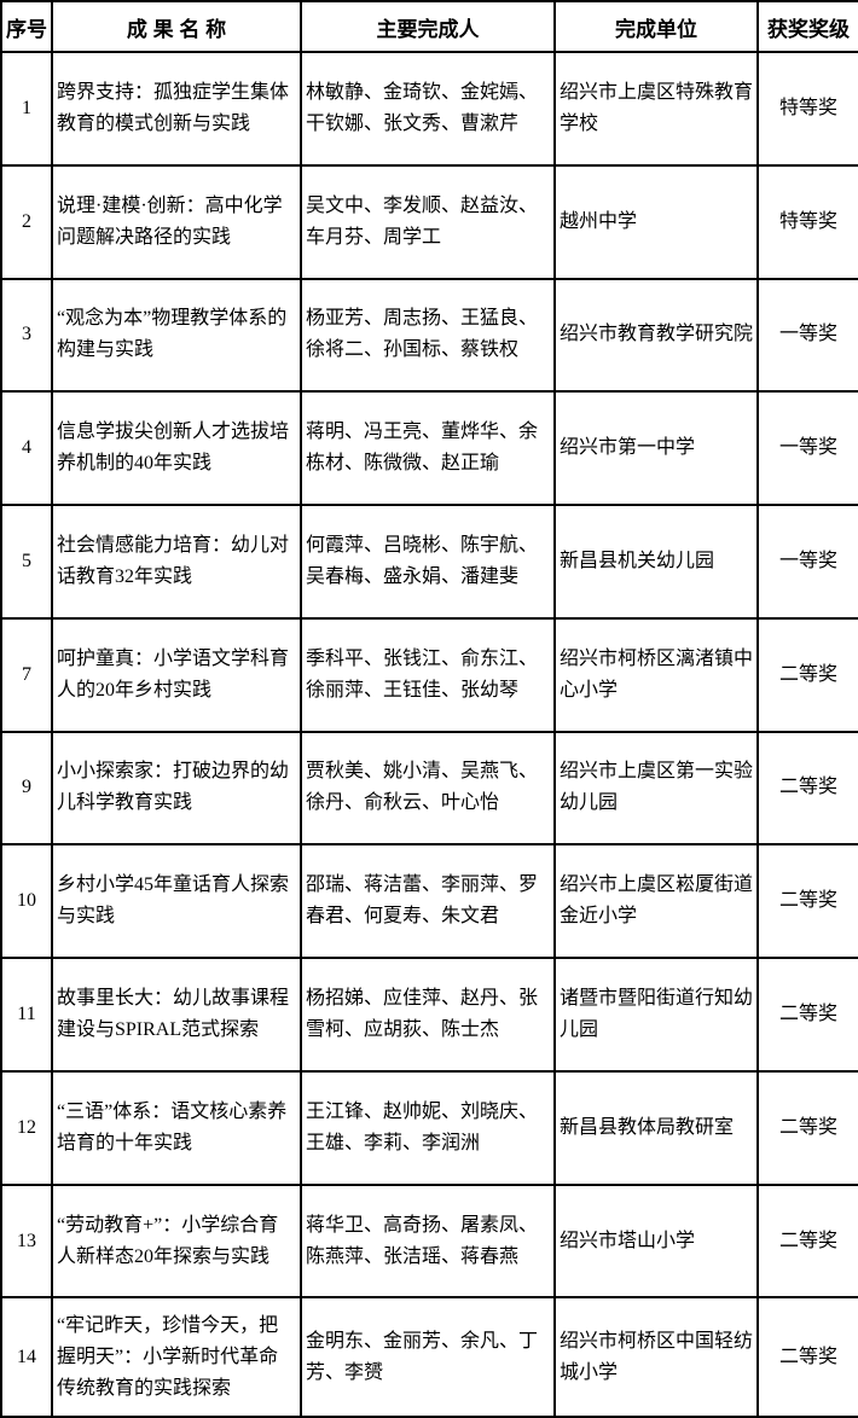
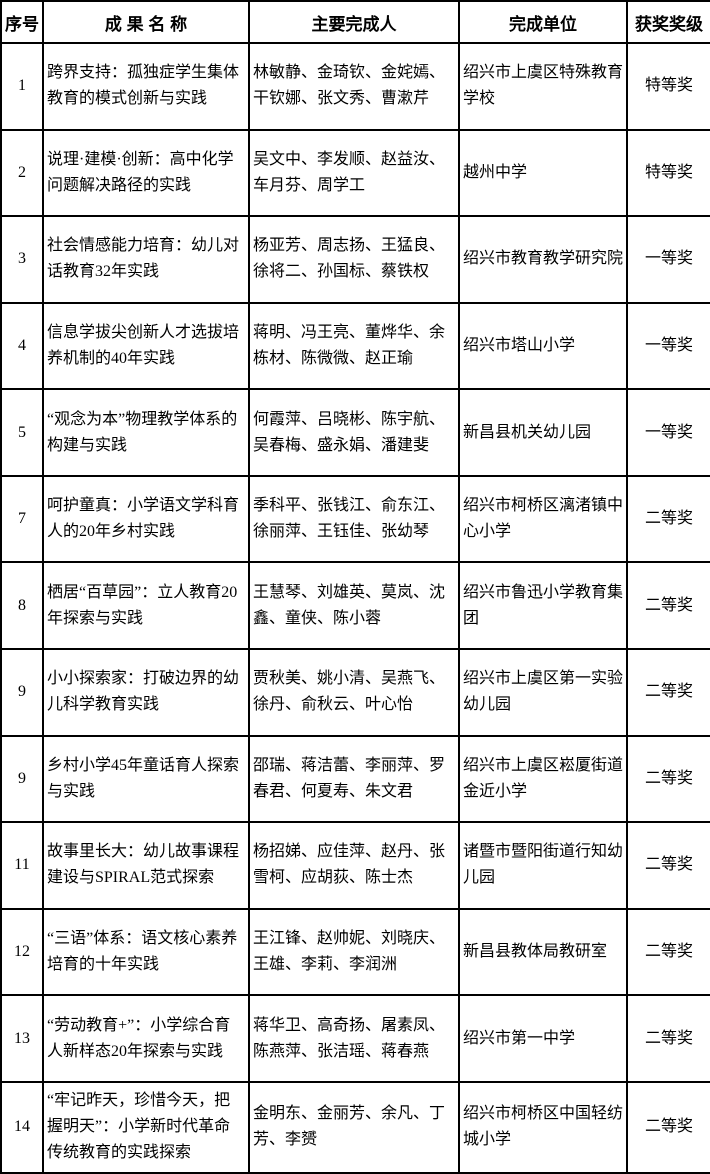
  序号	成 果 名 称	主要完成人	完成单位	获奖奖级
  1	跨界支持：孤独症学生集体教育的模式创新与实践	林敏静、金琦钦、金姹嫣、干钦娜、张文秀、曹漱芹	绍兴市上虞区特殊教育学校	特等奖
  2	说理·建模·创新：高中化学问题解决路径的实践	吴文中、李发顺、赵益汝、车月芬、周学工	越州中学	特等奖
- 3	“观念为本”物理教学体系的构建与实践	杨亚芳、周志扬、王猛良、徐将二、孙国标、蔡铁权	绍兴市教育教学研究院	一等奖
+ 3	社会情感能力培育：幼儿对话教育32年实践	杨亚芳、周志扬、王猛良、徐将二、孙国标、蔡铁权	绍兴市教育教学研究院	一等奖
- 4	信息学拔尖创新人才选拔培养机制的40年实践	蒋明、冯王亮、董烨华、余栋材、陈微微、赵正瑜	绍兴市第一中学	一等奖
+ 4	信息学拔尖创新人才选拔培养机制的40年实践	蒋明、冯王亮、董烨华、余栋材、陈微微、赵正瑜	绍兴市塔山小学	一等奖
- 5	社会情感能力培育：幼儿对话教育32年实践	何霞萍、吕晓彬、陈宇航、吴春梅、盛永娟、潘建斐	新昌县机关幼儿园	一等奖
+ 5	“观念为本”物理教学体系的构建与实践	何霞萍、吕晓彬、陈宇航、吴春梅、盛永娟、潘建斐	新昌县机关幼儿园	一等奖
  7	呵护童真：小学语文学科育人的20年乡村实践	季科平、张钱江、俞东江、徐丽萍、王钰佳、张幼琴	绍兴市柯桥区漓渚镇中心小学	二等奖
+ 8	栖居“百草园”：立人教育20年探索与实践	王慧琴、刘雄英、莫岚、沈鑫、童侠、陈小蓉	绍兴市鲁迅小学教育集团	二等奖
  9	小小探索家：打破边界的幼儿科学教育实践	贾秋美、姚小清、吴燕飞、徐丹、俞秋云、叶心怡	绍兴市上虞区第一实验幼儿园	二等奖
- 10	乡村小学45年童话育人探索与实践	邵瑞、蒋洁蕾、李丽萍、罗春君、何夏寿、朱文君	绍兴市上虞区崧厦街道金近小学	二等奖
+ 9	乡村小学45年童话育人探索与实践	邵瑞、蒋洁蕾、李丽萍、罗春君、何夏寿、朱文君	绍兴市上虞区崧厦街道金近小学	二等奖
  11	故事里长大：幼儿故事课程建设与SPIRAL范式探索	杨招娣、应佳萍、赵丹、张雪柯、应胡荻、陈士杰	诸暨市暨阳街道行知幼儿园	二等奖
  12	“三语”体系：语文核心素养培育的十年实践	王江锋、赵帅妮、刘晓庆、王雄、李莉、李润洲	新昌县教体局教研室	二等奖
- 13	“劳动教育+”：小学综合育人新样态20年探索与实践	蒋华卫、高奇扬、屠素凤、陈燕萍、张洁瑶、蒋春燕	绍兴市塔山小学	二等奖
+ 13	“劳动教育+”：小学综合育人新样态20年探索与实践	蒋华卫、高奇扬、屠素凤、陈燕萍、张洁瑶、蒋春燕	绍兴市第一中学	二等奖
  14	“牢记昨天，珍惜今天，把握明天”：小学新时代革命传统教育的实践探索	金明东、金丽芳、余凡、丁芳、李赟	绍兴市柯桥区中国轻纺城小学	二等奖
